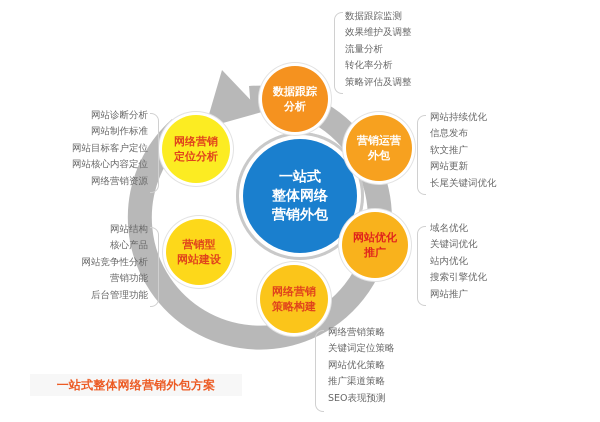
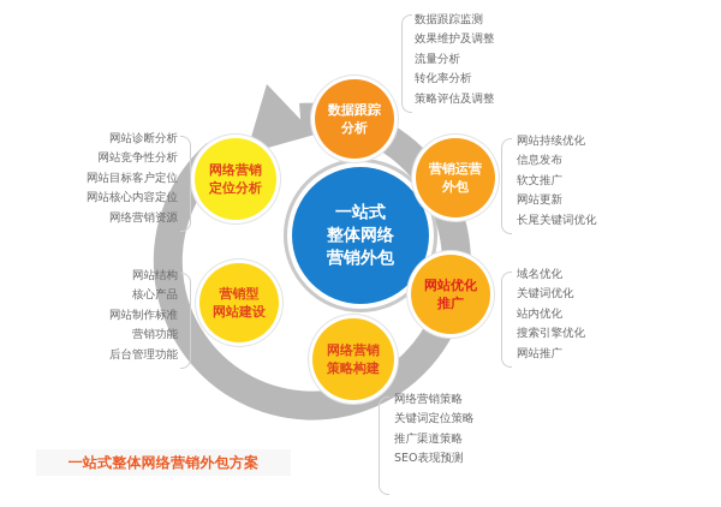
  一站式
  整体网络
  营销外包
  数据跟踪
  分析
  营销运营
  外包
  网站优化
  推广
  网络营销
  策略构建
  营销型
  网站建设
  网络营销
  定位分析
  数据跟踪监测
  效果维护及调整
  流量分析
  转化率分析
  策略评估及调整
  网站持续优化
  信息发布
  软文推广
  网站更新
  长尾关键词优化
  域名优化
  关键词优化
  站内优化
  搜索引擎优化
  网站推广
  网络营销策略
  关键词定位策略
- 网站优化策略
  推广渠道策略
  SEO表现预测
  网站结构
  核心产品
- 网站竞争性分析
+ 网站制作标准
  营销功能
  后台管理功能
  网站诊断分析
- 网站制作标准
+ 网站竞争性分析
  网站目标客户定位
  网站核心内容定位
  网络营销资源
  一站式整体网络营销外包方案
